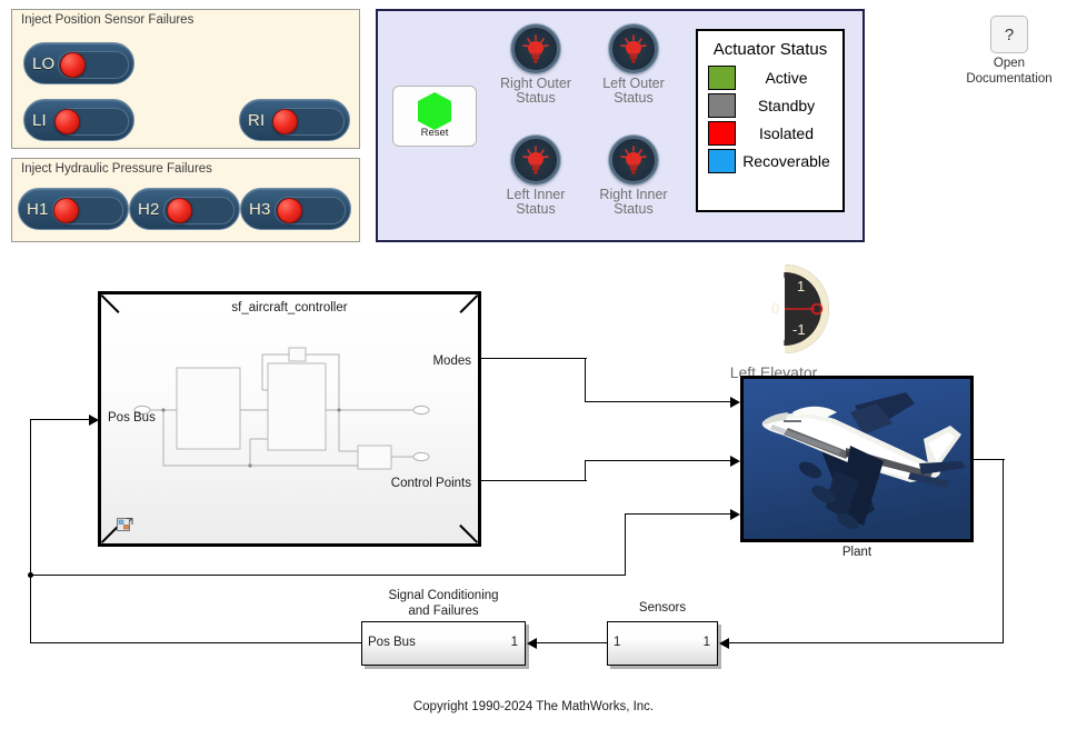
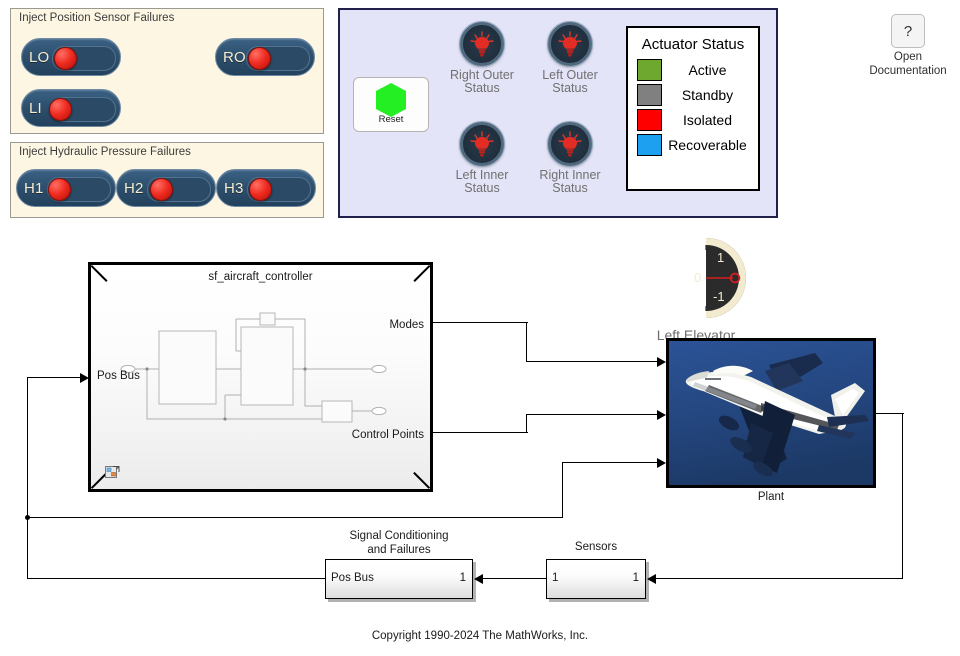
  Inject Position Sensor Failures
  LO
+ RO
  LI
- RI
  Inject Hydraulic Pressure Failures
  H1
  H2
  H3
  Reset
  Right Outer
  Status
  Left Outer
  Status
  Left Inner
  Status
  Right Inner
  Status
  Actuator Status
  Active
  Standby
  Isolated
  Recoverable
  ?
  Open
  Documentation
  sf_aircraft_controller
  Pos Bus
  Modes
  Control Points
  1
  0
  -1
  Left Elevator
  Plant
  Signal Conditioning
  and Failures
  Pos Bus
  1
  Sensors
  1
  1
  Copyright 1990-2024 The MathWorks, Inc.
